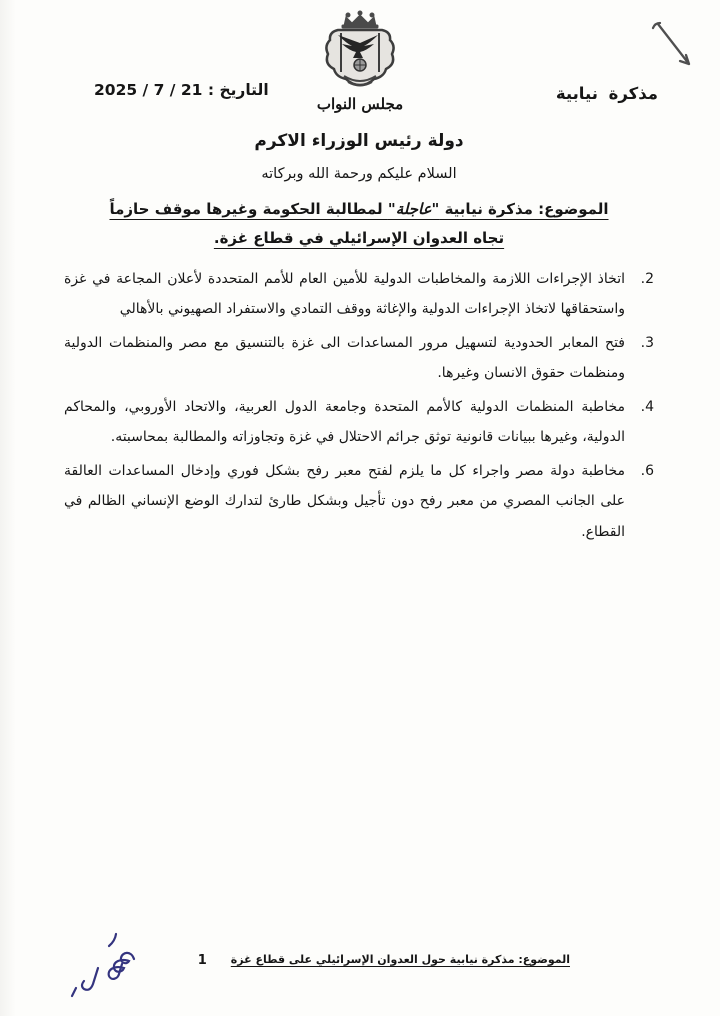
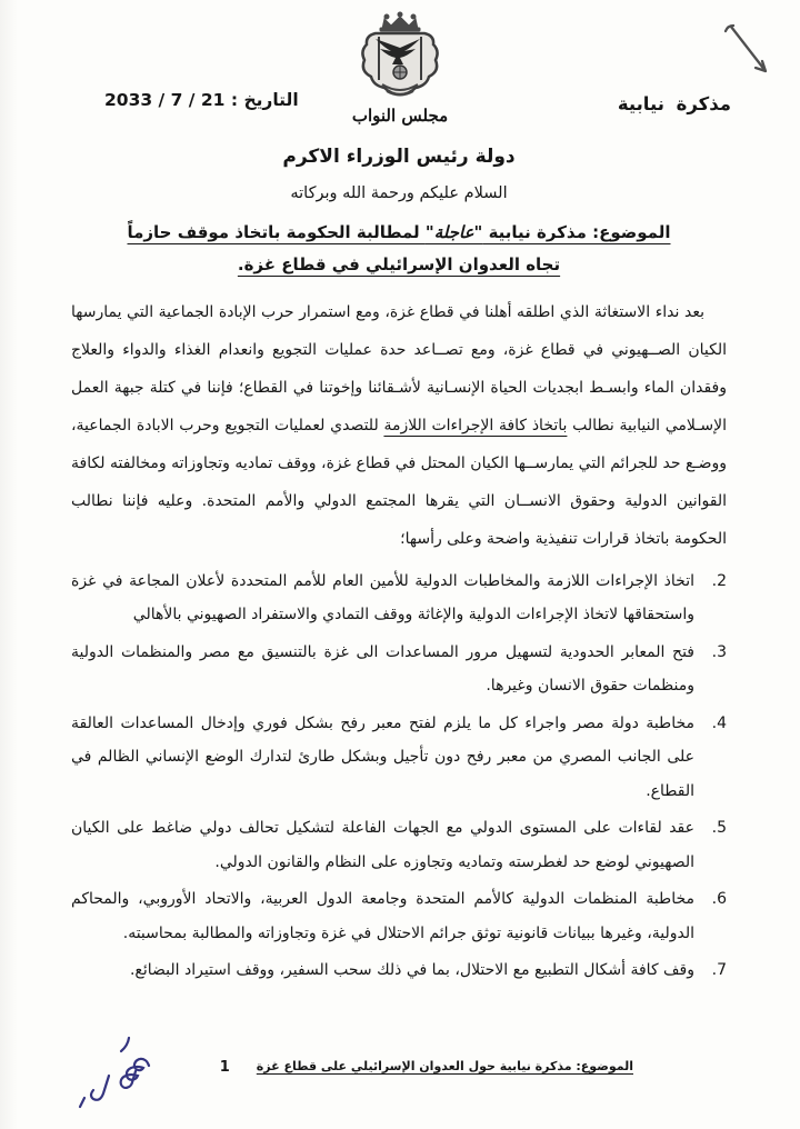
  مجلس النواب
  مذكرة نيابية
- التاريخ : 21 / 7 / 2025
+ التاريخ : 21 / 7 / 2033
  دولة رئيس الوزراء الاكرم
  السلام عليكم ورحمة الله وبركاته
- الموضوع: مذكرة نيابية "عاجلة" لمطالبة الحكومة وغيرها موقف حازماً
+ الموضوع: مذكرة نيابية "عاجلة" لمطالبة الحكومة باتخاذ موقف حازماً
  تجاه العدوان الإسرائيلي في قطاع غزة.
+ بعد نداء الاستغاثة الذي اطلقه أهلنا في قطاع غزة، ومع استمرار حرب الإبادة الجماعية التي يمارسها الكيان الصــهيوني في قطاع غزة، ومع تصــاعد حدة عمليات التجويع وانعدام الغذاء والدواء والعلاج وفقدان الماء وابسـط ابجديات الحياة الإنسـانية لأشـقائنا وإخوتنا في القطاع؛ فإننا في كتلة جبهة العمل الإسـلامي النيابية نطالب باتخاذ كافة الإجراءات اللازمة للتصدي لعمليات التجويع وحرب الابادة الجماعية، ووضـع حد للجرائم التي يمارســها الكيان المحتل في قطاع غزة، ووقف تماديه وتجاوزاته ومخالفته لكافة القوانين الدولية وحقوق الانســان التي يقرها المجتمع الدولي والأمم المتحدة. وعليه فإننا نطالب الحكومة باتخاذ قرارات تنفيذية واضحة وعلى رأسها؛
  2.
  اتخاذ الإجراءات اللازمة والمخاطبات الدولية للأمين العام للأمم المتحددة لأعلان المجاعة في غزة واستحقاقها لاتخاذ الإجراءات الدولية والإغاثة ووقف التمادي والاستفراد الصهيوني بالأهالي
  3.
  فتح المعابر الحدودية لتسهيل مرور المساعدات الى غزة بالتنسيق مع مصر والمنظمات الدولية ومنظمات حقوق الانسان وغيرها.
  4.
- مخاطبة المنظمات الدولية كالأمم المتحدة وجامعة الدول العربية، والاتحاد الأوروبي، والمحاكم الدولية، وغيرها ببيانات قانونية توثق جرائم الاحتلال في غزة وتجاوزاته والمطالبة بمحاسبته.
+ مخاطبة دولة مصر واجراء كل ما يلزم لفتح معبر رفح بشكل فوري وإدخال المساعدات العالقة على الجانب المصري من معبر رفح دون تأجيل وبشكل طارئ لتدارك الوضع الإنساني الظالم في القطاع.
+ 5.
+ عقد لقاءات على المستوى الدولي مع الجهات الفاعلة لتشكيل تحالف دولي ضاغط على الكيان الصهيوني لوضع حد لغطرسته وتماديه وتجاوزه على النظام والقانون الدولي.
  6.
- مخاطبة دولة مصر واجراء كل ما يلزم لفتح معبر رفح بشكل فوري وإدخال المساعدات العالقة على الجانب المصري من معبر رفح دون تأجيل وبشكل طارئ لتدارك الوضع الإنساني الظالم في القطاع.
+ مخاطبة المنظمات الدولية كالأمم المتحدة وجامعة الدول العربية، والاتحاد الأوروبي، والمحاكم الدولية، وغيرها ببيانات قانونية توثق جرائم الاحتلال في غزة وتجاوزاته والمطالبة بمحاسبته.
+ 7.
+ وقف كافة أشكال التطبيع مع الاحتلال، بما في ذلك سحب السفير، ووقف استيراد البضائع.
  1
  الموضوع: مذكرة نيابية حول العدوان الإسرائيلي على قطاع غزة
